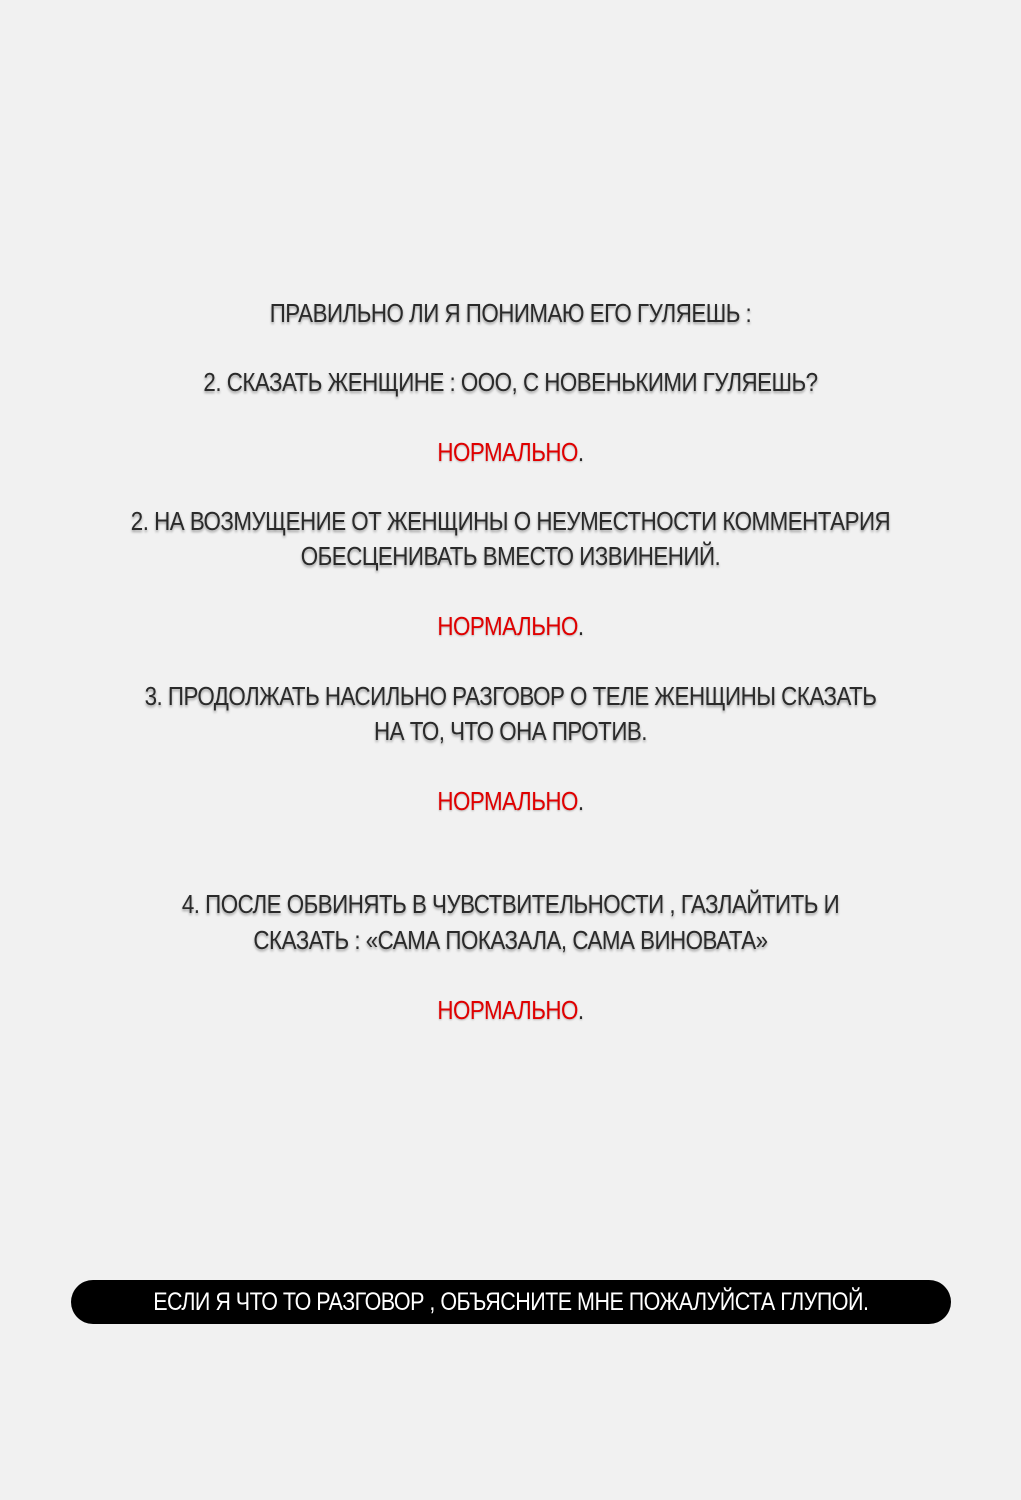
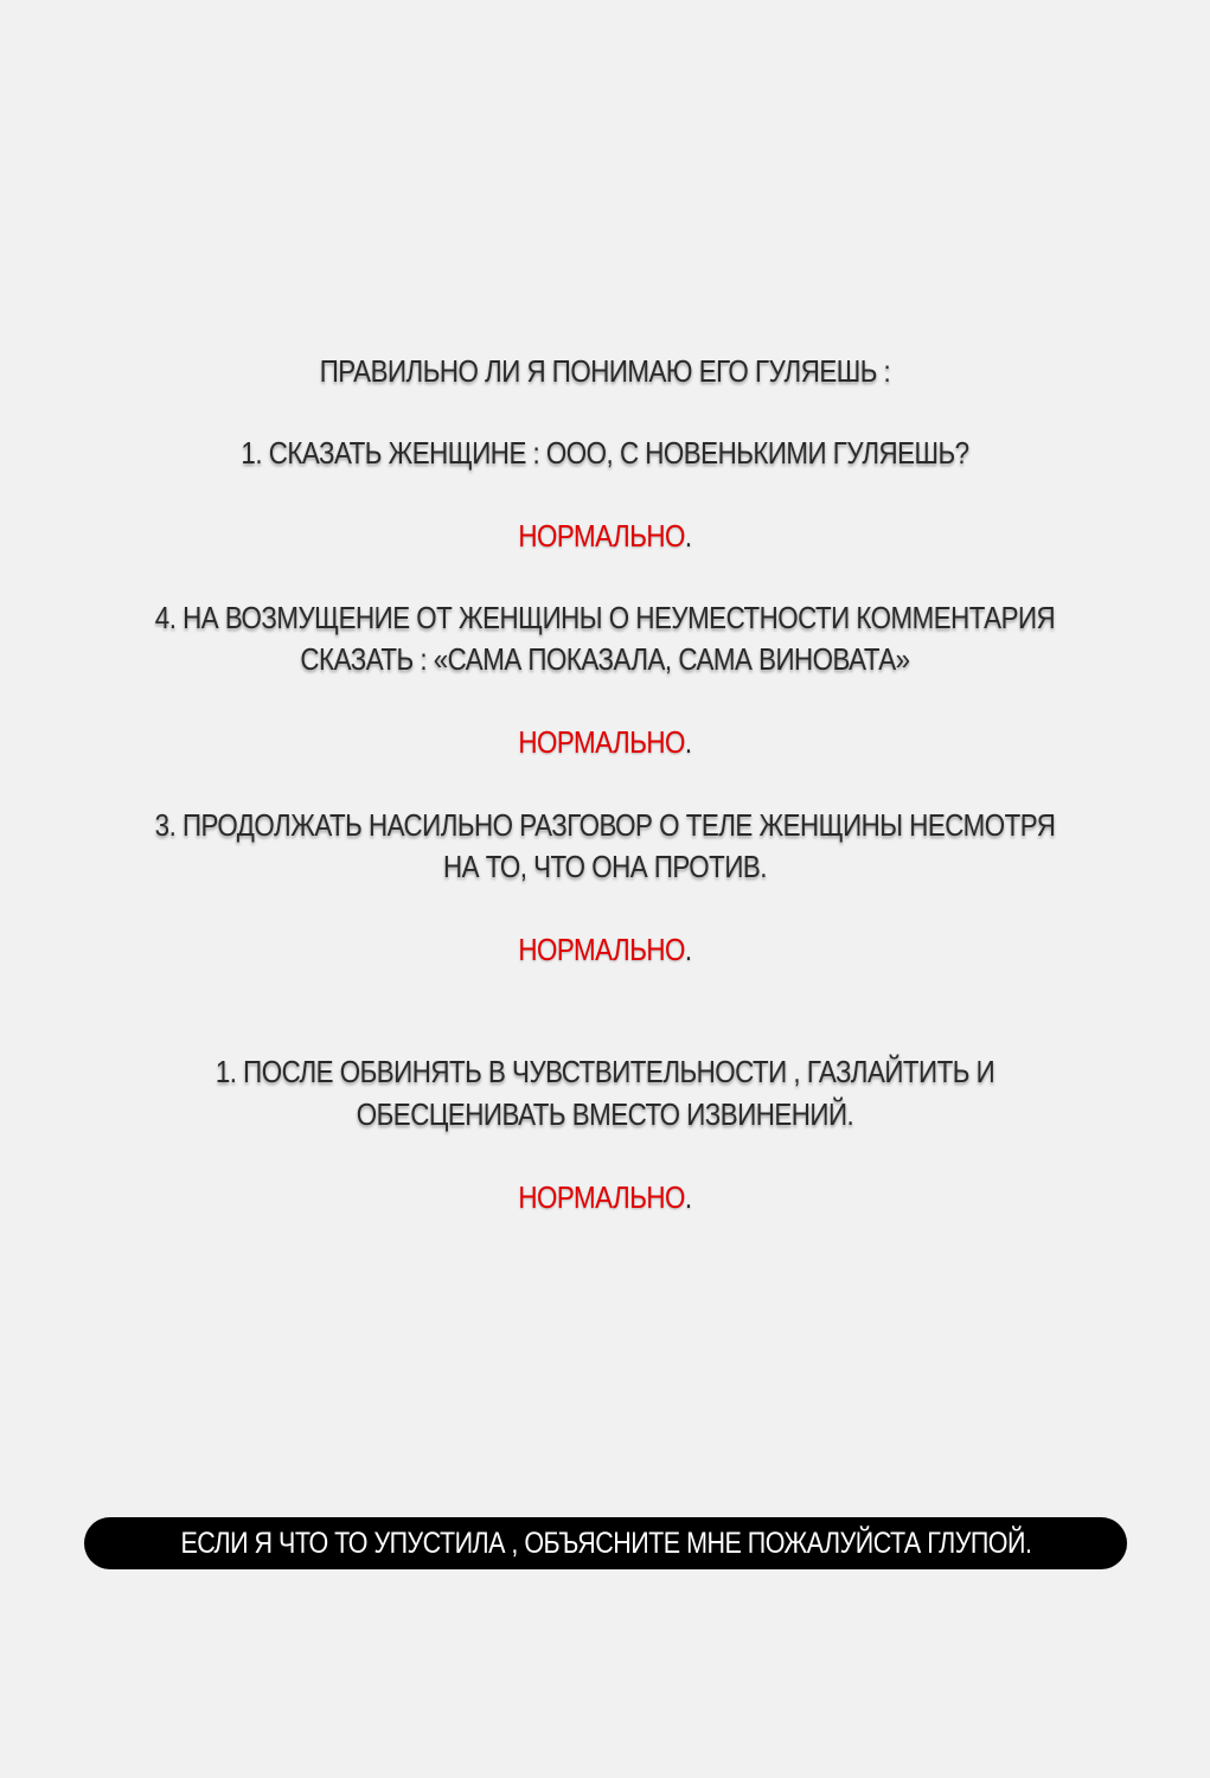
  ПРАВИЛЬНО ЛИ Я ПОНИМАЮ ЕГО ГУЛЯЕШЬ :
- 2. СКАЗАТЬ ЖЕНЩИНЕ : ООО, С НОВЕНЬКИМИ ГУЛЯЕШЬ?
+ 1. СКАЗАТЬ ЖЕНЩИНЕ : ООО, С НОВЕНЬКИМИ ГУЛЯЕШЬ?
  НОРМАЛЬНО.
- 2. НА ВОЗМУЩЕНИЕ ОТ ЖЕНЩИНЫ О НЕУМЕСТНОСТИ КОММЕНТАРИЯ
+ 4. НА ВОЗМУЩЕНИЕ ОТ ЖЕНЩИНЫ О НЕУМЕСТНОСТИ КОММЕНТАРИЯ
- ОБЕСЦЕНИВАТЬ ВМЕСТО ИЗВИНЕНИЙ.
+ СКАЗАТЬ : «САМА ПОКАЗАЛА, САМА ВИНОВАТА»
  НОРМАЛЬНО.
- 3. ПРОДОЛЖАТЬ НАСИЛЬНО РАЗГОВОР О ТЕЛЕ ЖЕНЩИНЫ СКАЗАТЬ
+ 3. ПРОДОЛЖАТЬ НАСИЛЬНО РАЗГОВОР О ТЕЛЕ ЖЕНЩИНЫ НЕСМОТРЯ
  НА ТО, ЧТО ОНА ПРОТИВ.
  НОРМАЛЬНО.
- 4. ПОСЛЕ ОБВИНЯТЬ В ЧУВСТВИТЕЛЬНОСТИ , ГАЗЛАЙТИТЬ И
+ 1. ПОСЛЕ ОБВИНЯТЬ В ЧУВСТВИТЕЛЬНОСТИ , ГАЗЛАЙТИТЬ И
- СКАЗАТЬ : «САМА ПОКАЗАЛА, САМА ВИНОВАТА»
+ ОБЕСЦЕНИВАТЬ ВМЕСТО ИЗВИНЕНИЙ.
  НОРМАЛЬНО.
- ЕСЛИ Я ЧТО ТО РАЗГОВОР , ОБЪЯСНИТЕ МНЕ ПОЖАЛУЙСТА ГЛУПОЙ.
+ ЕСЛИ Я ЧТО ТО УПУСТИЛА , ОБЪЯСНИТЕ МНЕ ПОЖАЛУЙСТА ГЛУПОЙ.
